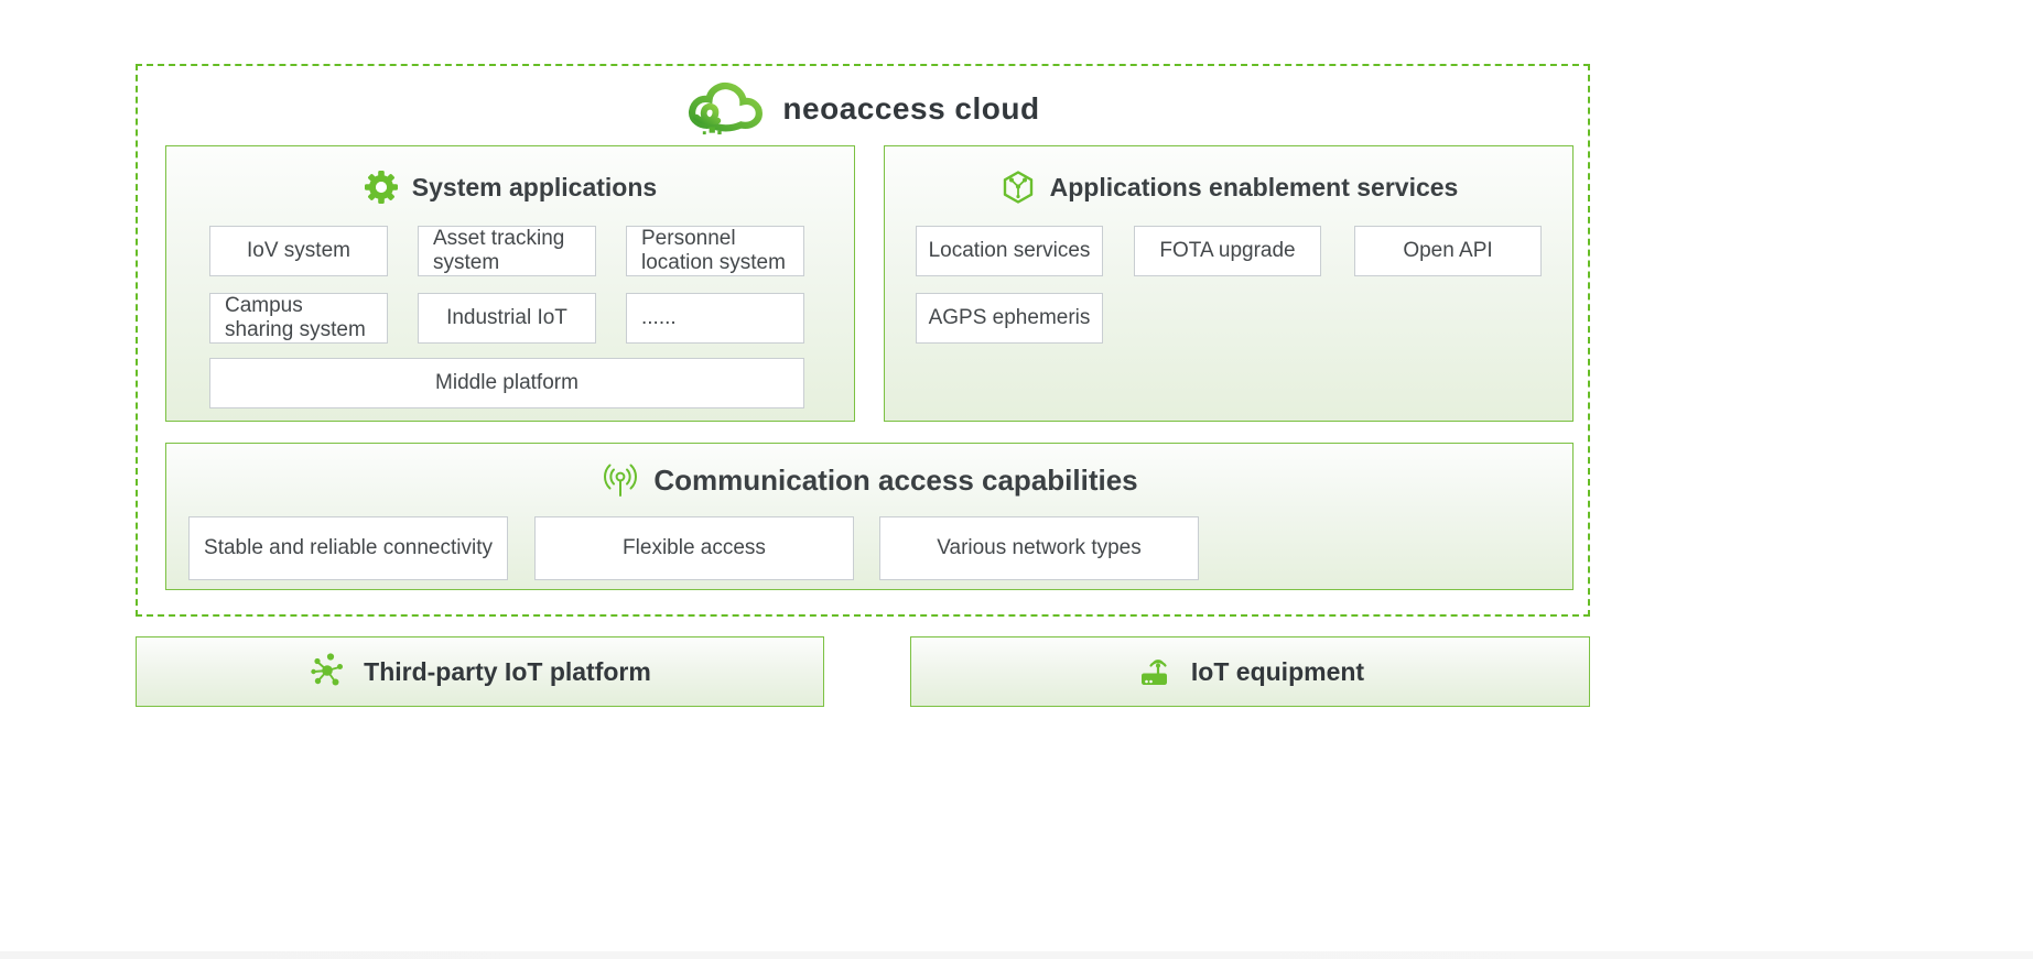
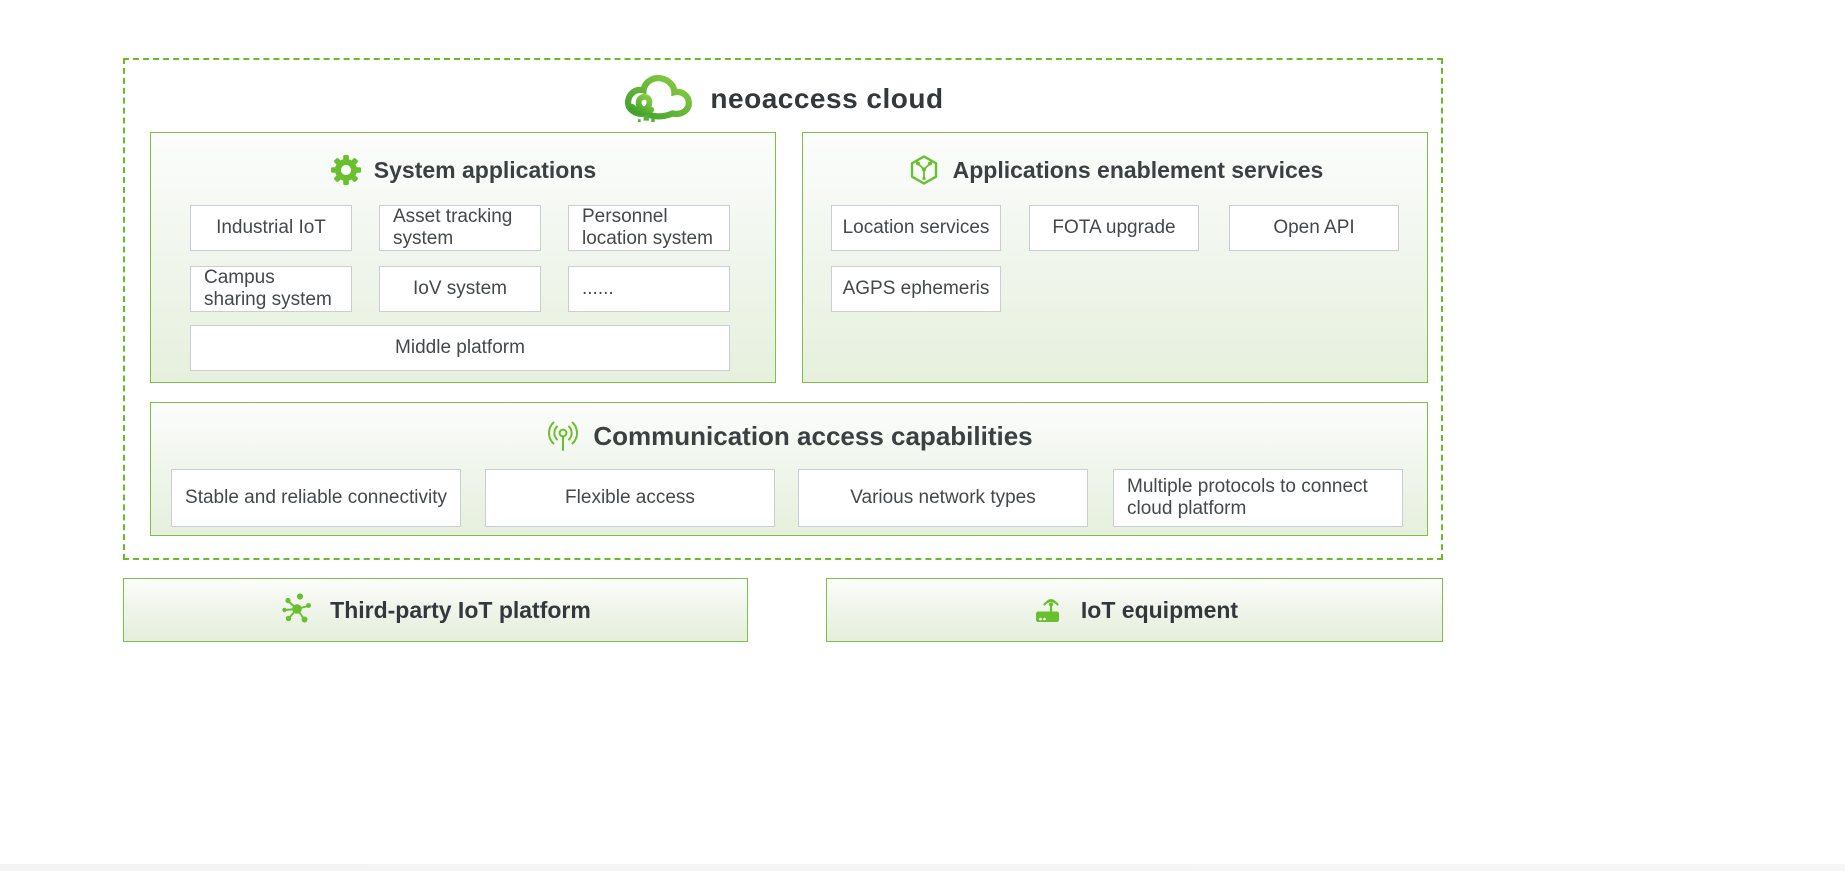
  neoaccess cloud
  System applications
- IoV system
+ Industrial IoT
  Asset tracking system
  Personnel location system
  Campus sharing system
- Industrial IoT
+ IoV system
  ......
  Middle platform
  Applications enablement services
  Location services
  FOTA upgrade
  Open API
  AGPS ephemeris
  Communication access capabilities
  Stable and reliable connectivity
  Flexible access
  Various network types
+ Multiple protocols to connect cloud platform
  Third-party IoT platform
  IoT equipment
